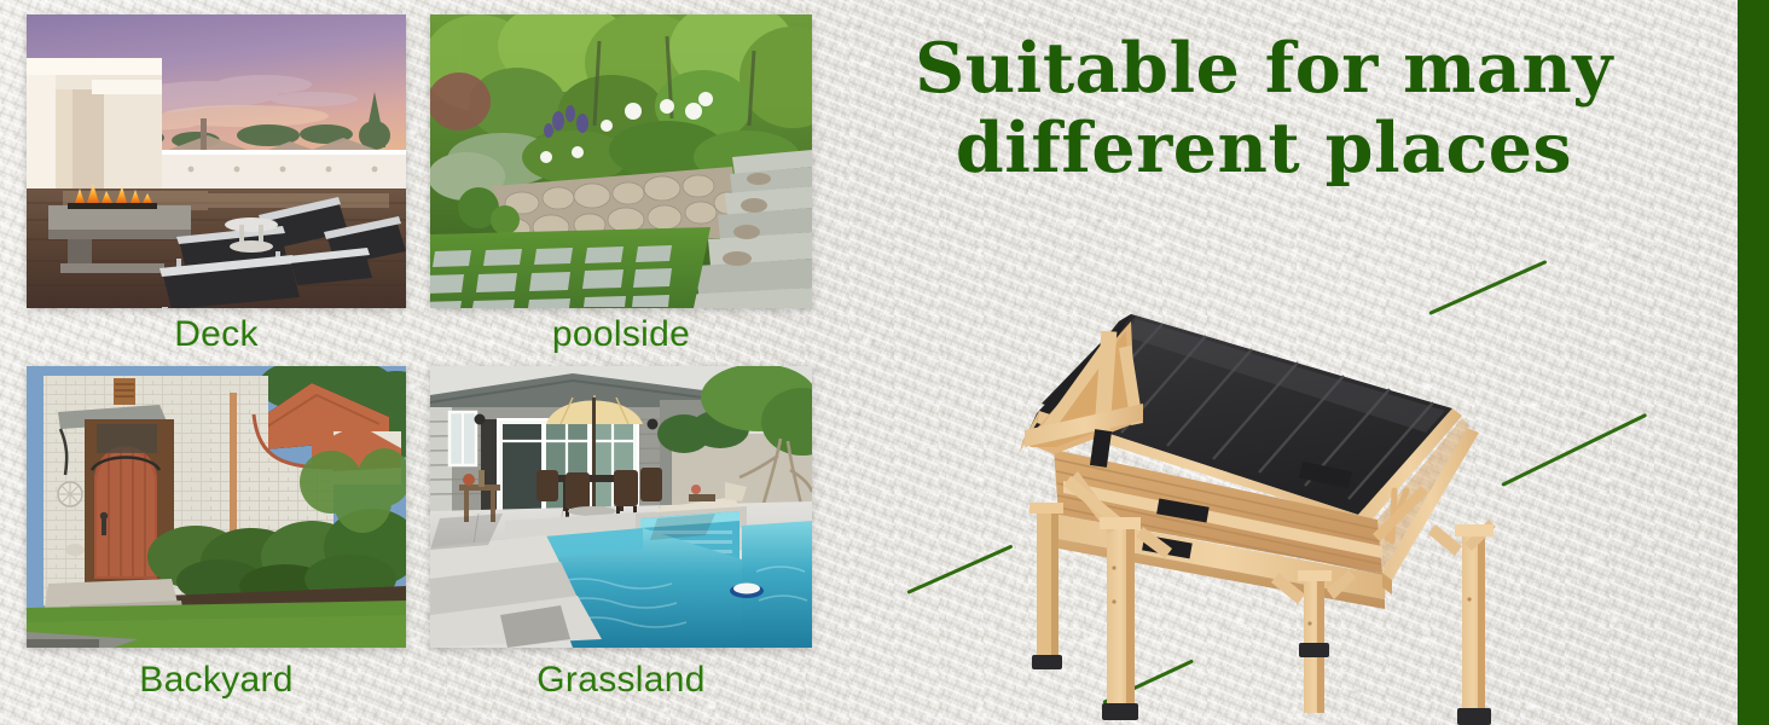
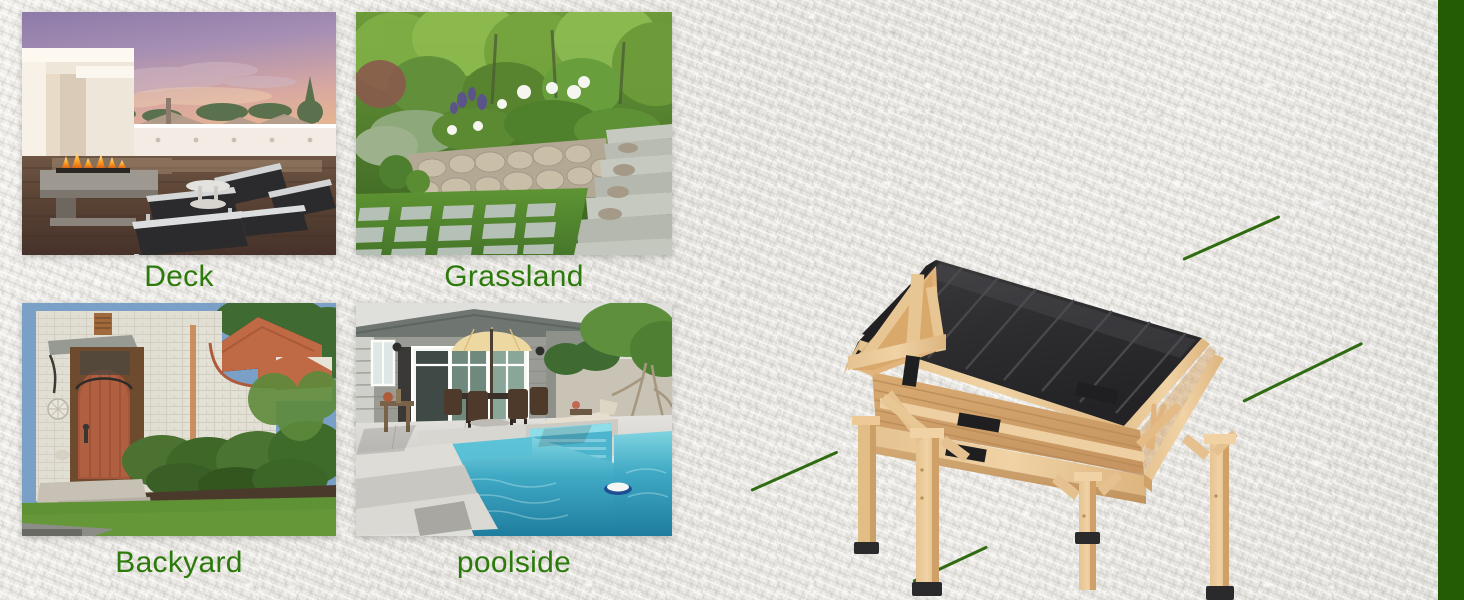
  Deck
- poolside
+ Grassland
  Backyard
- Grassland
+ poolside
- Suitable for many
- different places
